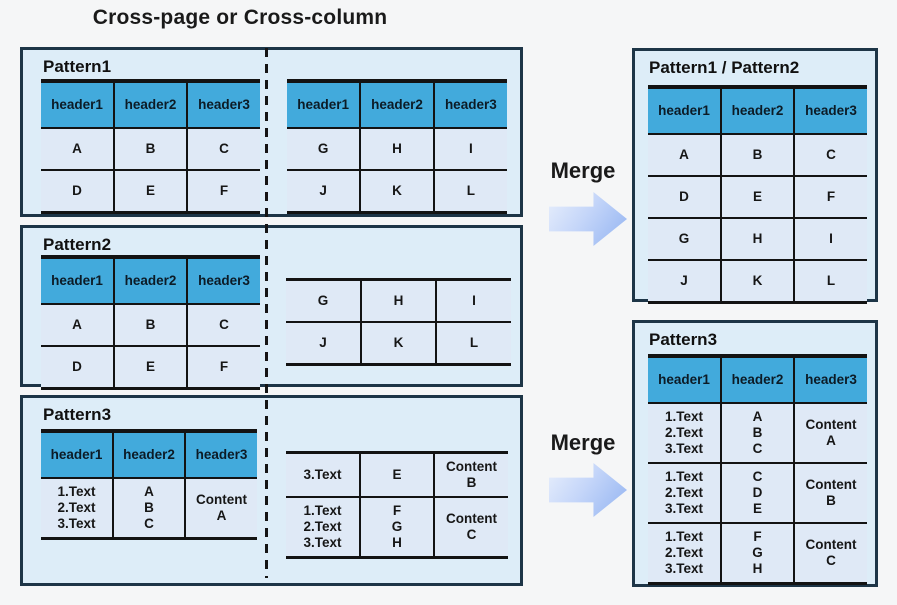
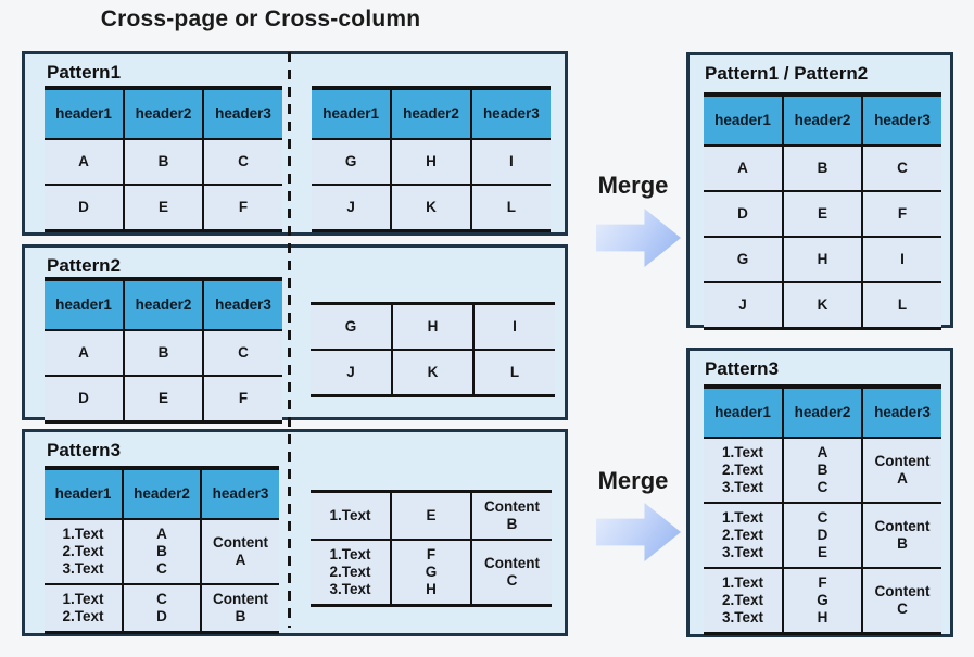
  Cross-page or Cross-column
  Pattern1
  header1	header2	header3
  A	B	C
  D	E	F
  header1	header2	header3
  G	H	I
  J	K	L
  Pattern2
  header1	header2	header3
  A	B	C
  D	E	F
  G	H	I
  J	K	L
  Pattern3
  header1	header2	header3
  1.Text 2.Text 3.Text	A B C	Content A
+ 1.Text 2.Text	C D	Content B
- 3.Text	E	Content B
+ 1.Text	E	Content B
  1.Text 2.Text 3.Text	F G H	Content C
  Merge
  Merge
  Pattern1 / Pattern2
  header1	header2	header3
  A	B	C
  D	E	F
  G	H	I
  J	K	L
  Pattern3
  header1	header2	header3
  1.Text 2.Text 3.Text	A B C	Content A
  1.Text 2.Text 3.Text	C D E	Content B
  1.Text 2.Text 3.Text	F G H	Content C
